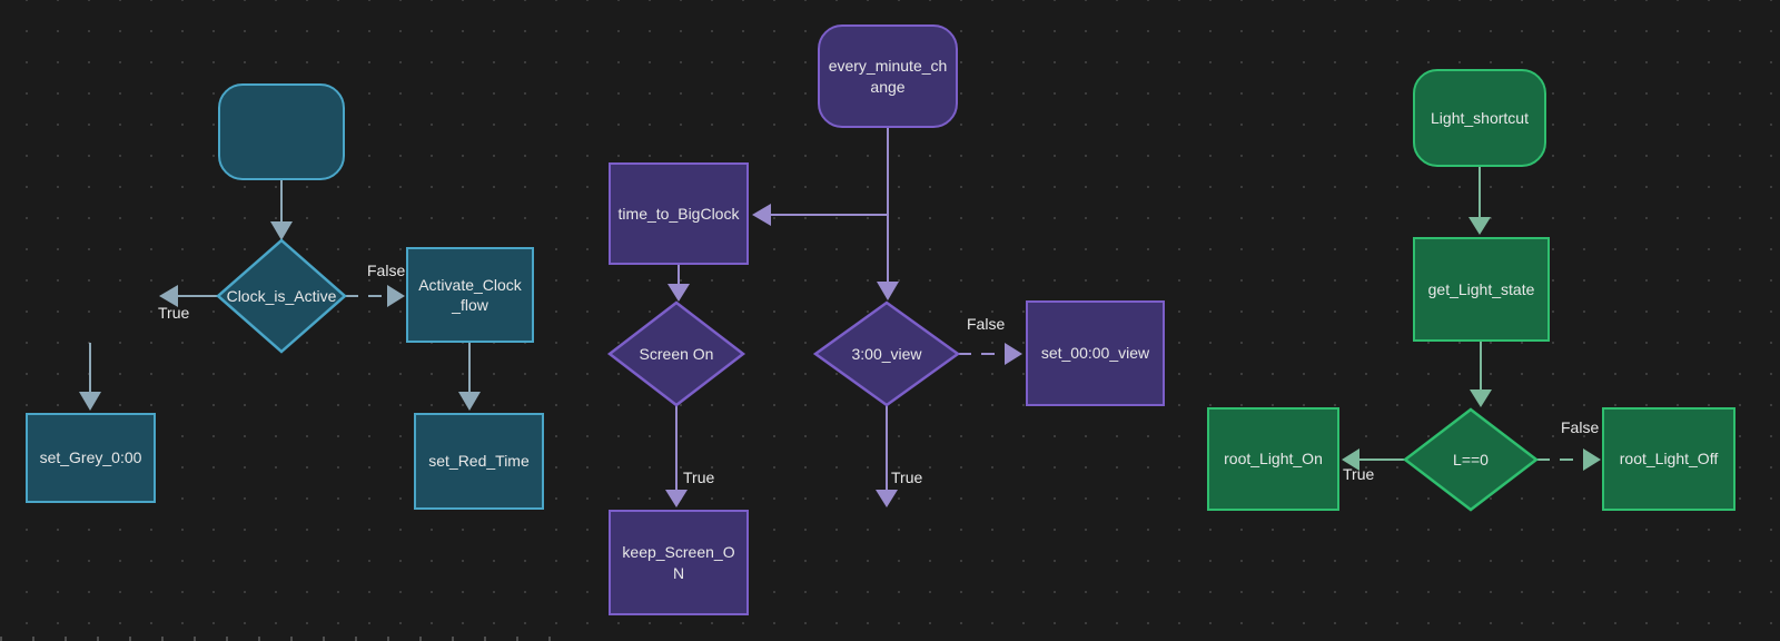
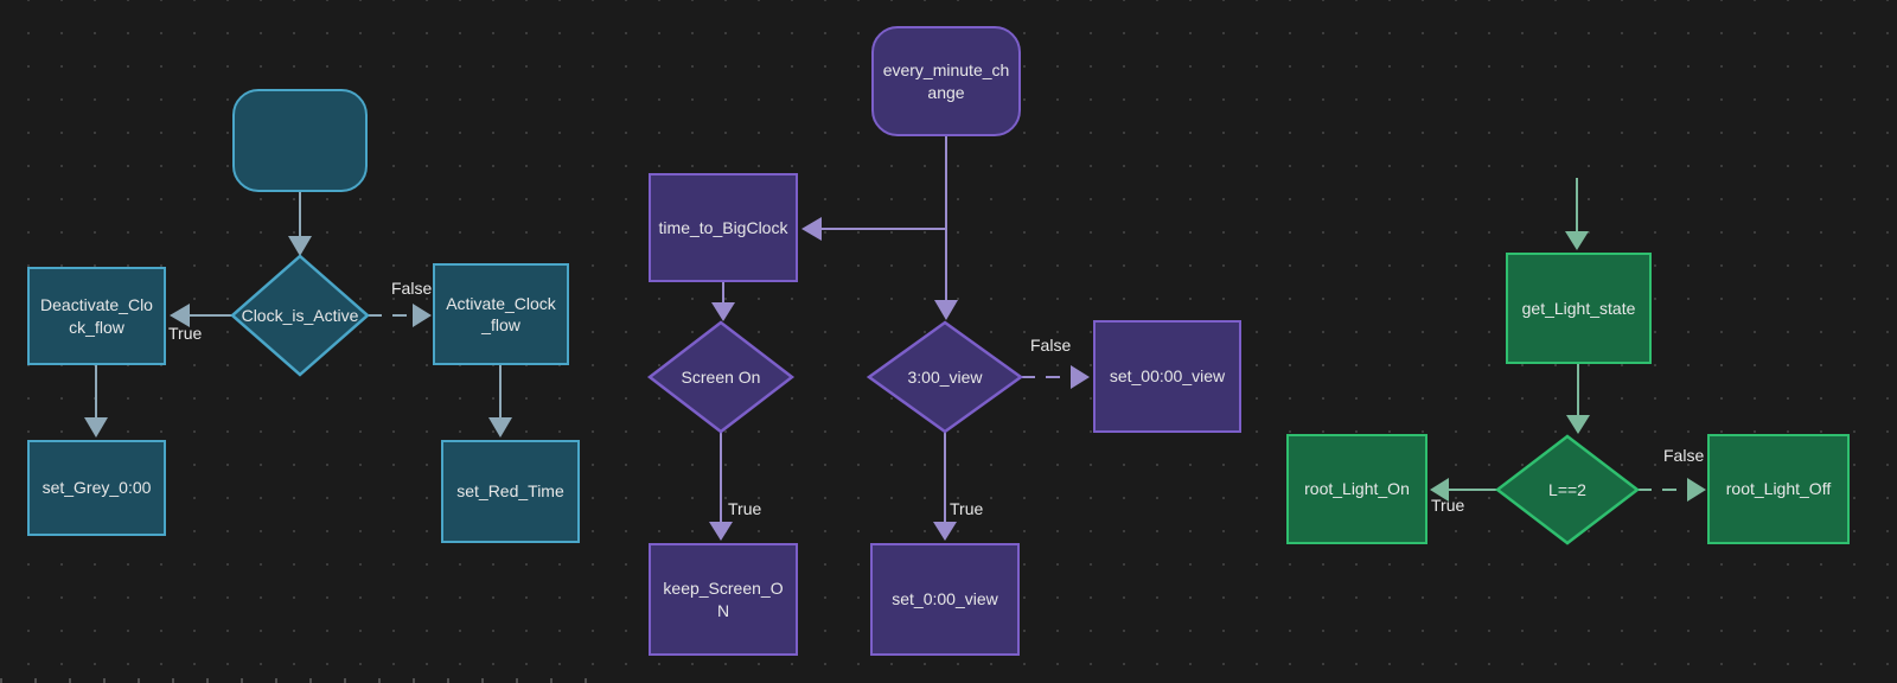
+ Deactivate_Clock_flow
  set_Grey_0:00
  Activate_Clock_flow
  set_Red_Time
  Clock_is_Active
  True
  False
  every_minute_change
  time_to_BigClock
  keep_Screen_ON
  set_00:00_view
+ set_0:00_view
  Screen On
  3:00_view
  True
  False
  True
- Light_shortcut
  get_Light_state
  root_Light_On
  root_Light_Off
- L==0
+ L==2
  True
  False
